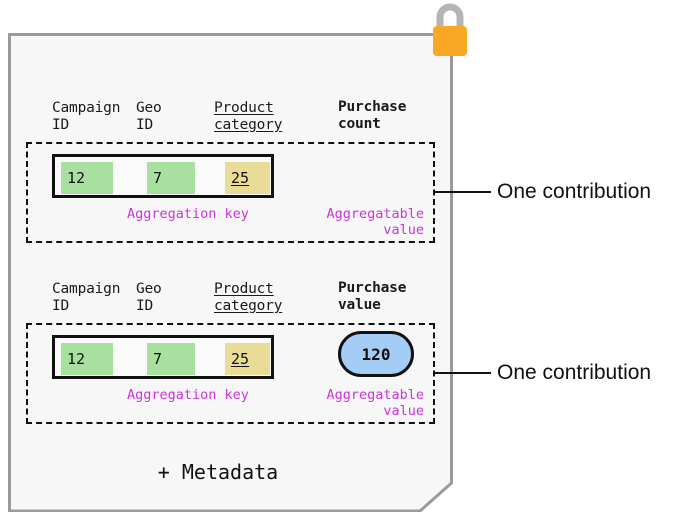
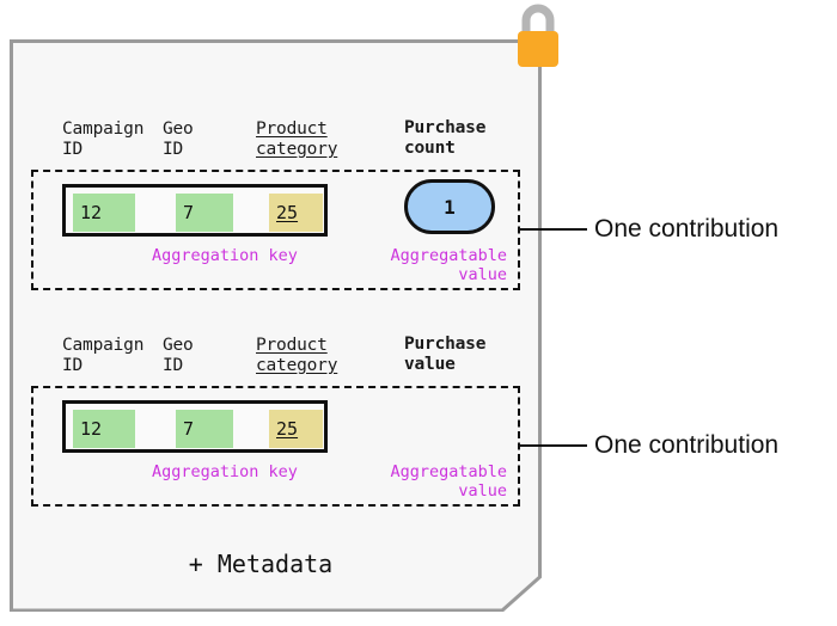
  Campaign
  ID
  Geo
  ID
  Product
  category
  Purchase
  count
  12
  7
  25
+ 1
  Aggregation key
  Aggregatable value
  Campaign
  ID
  Geo
  ID
  Product
  category
  Purchase
  value
  12
  7
  25
- 120
  Aggregation key
  Aggregatable value
  One contribution
  One contribution
  + Metadata
